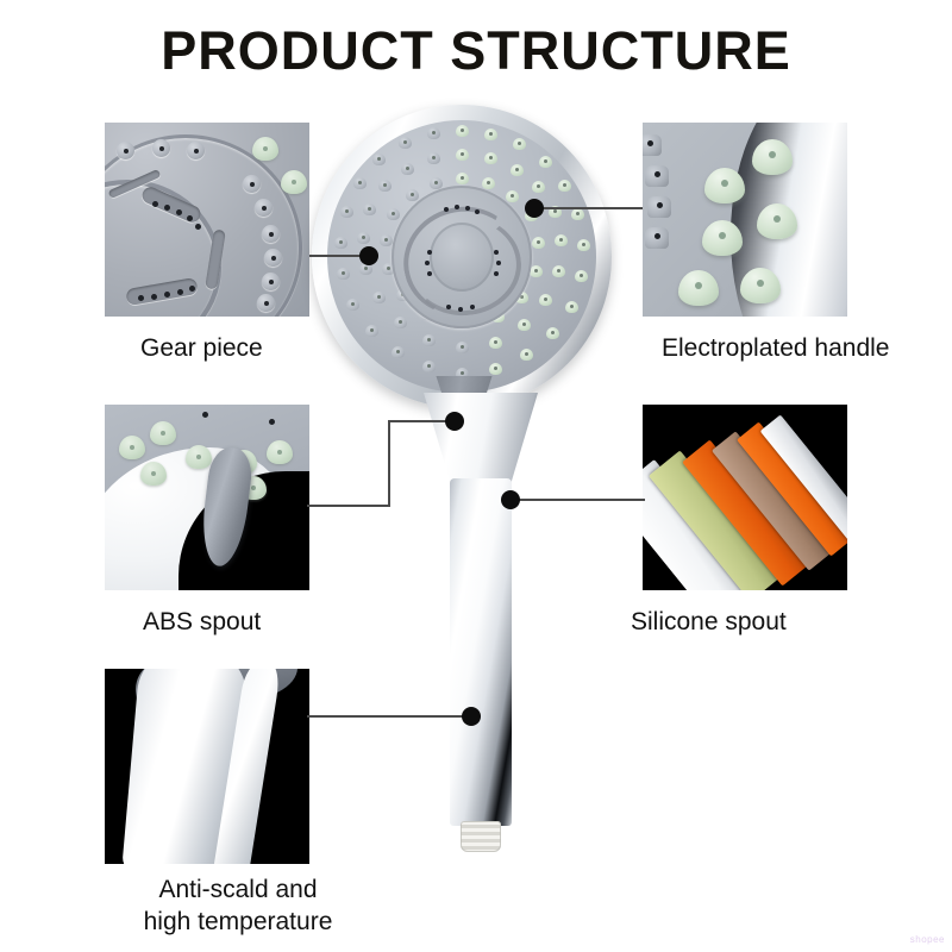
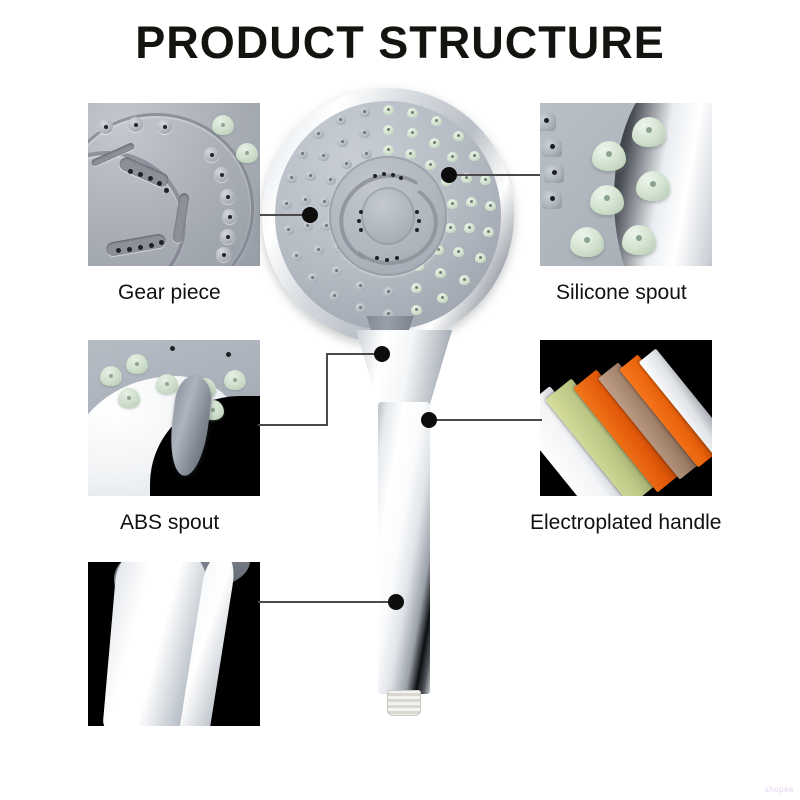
  PRODUCT STRUCTURE
  Gear piece
- Electroplated handle
+ Silicone spout
  ABS spout
- Silicone spout
+ Electroplated handle
- Anti-scald and
- high temperature
  shopee
